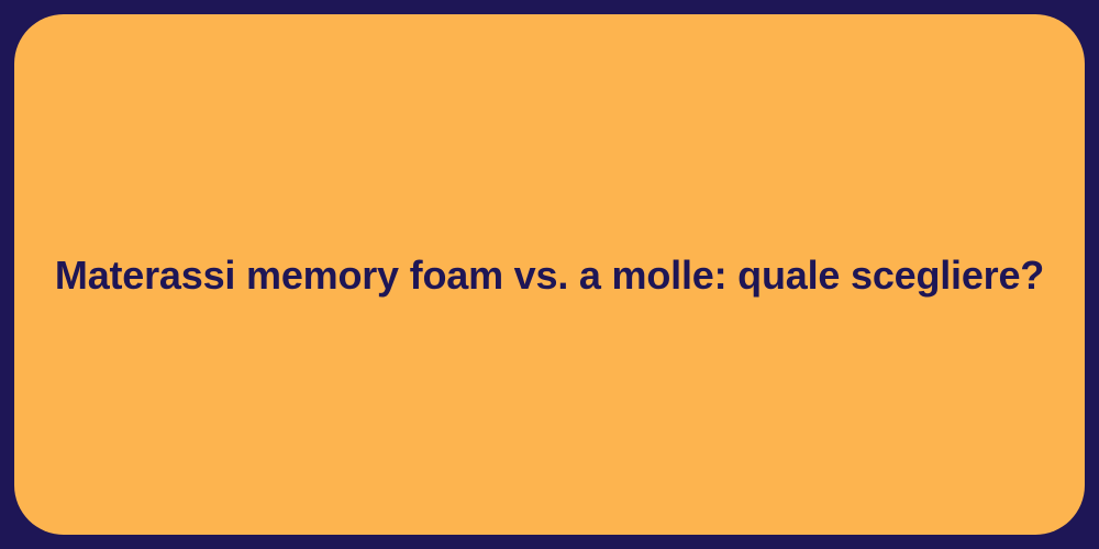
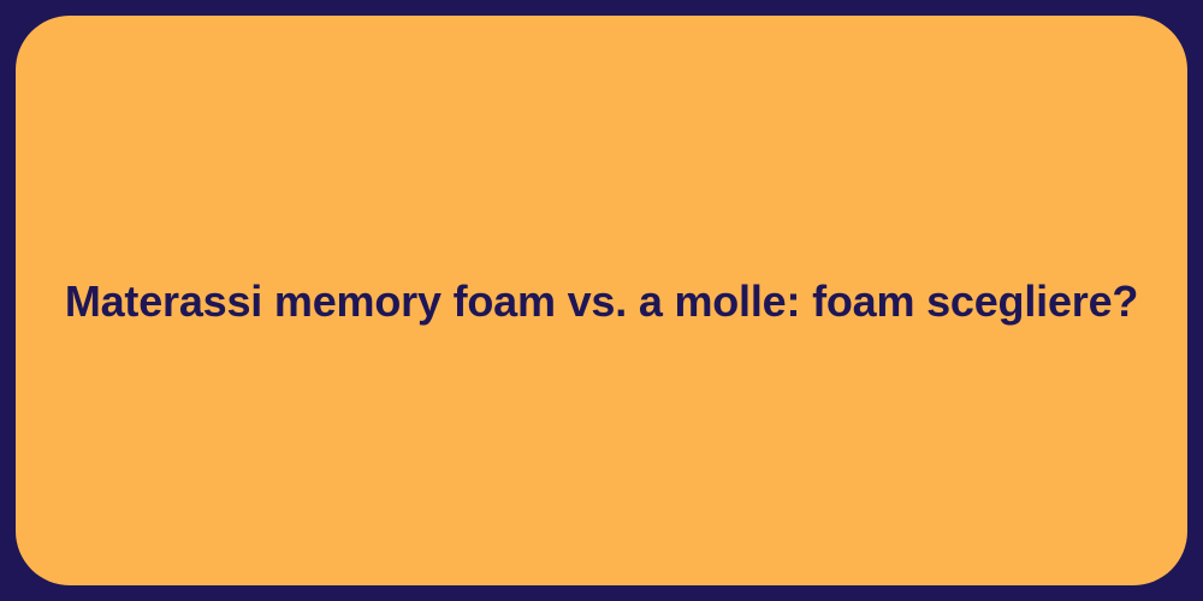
- Materassi memory foam vs. a molle: quale scegliere?
+ Materassi memory foam vs. a molle: foam scegliere?
